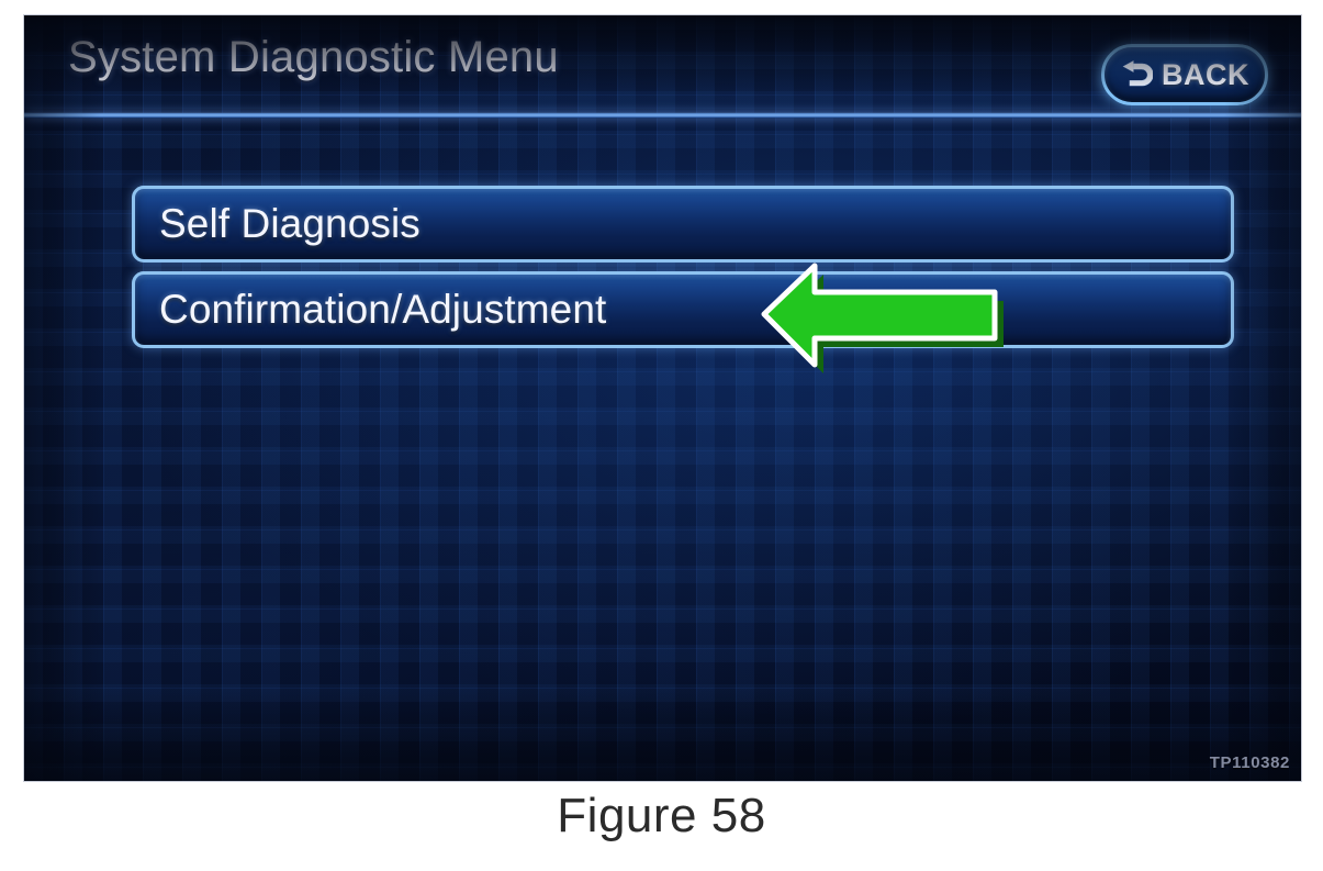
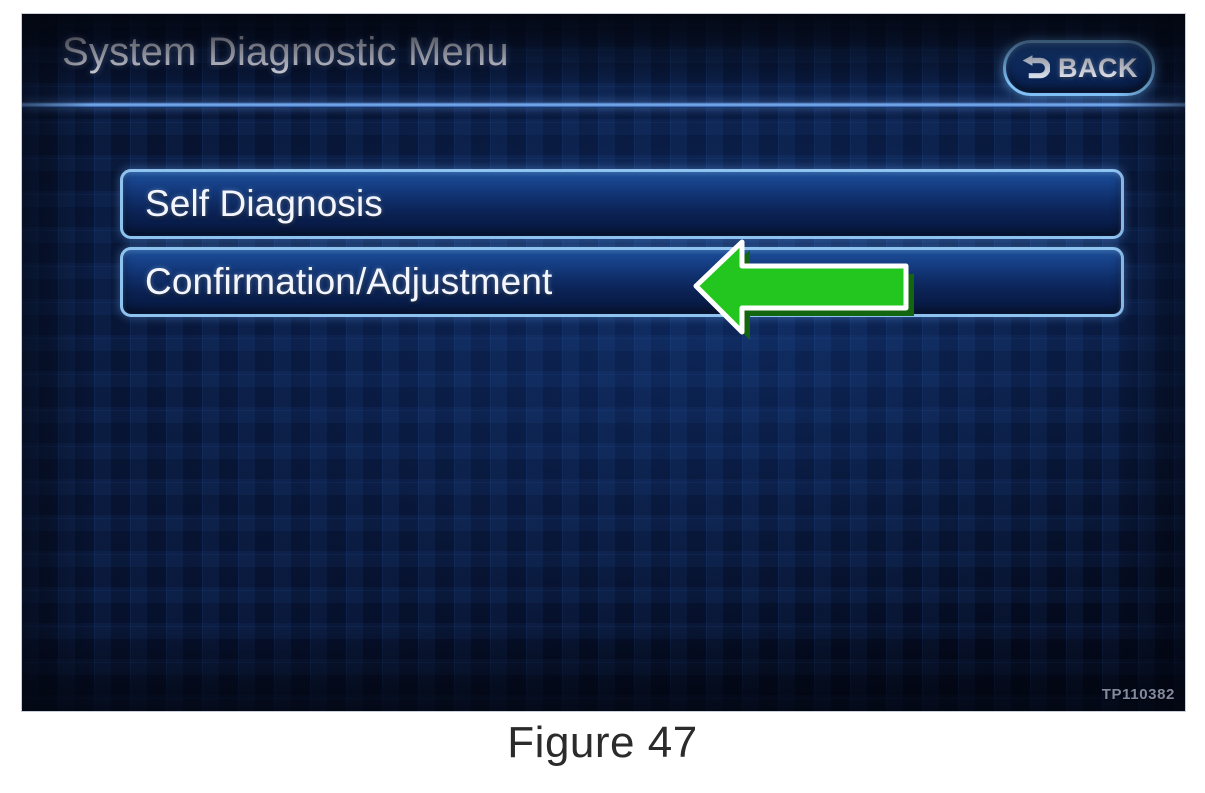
  TP110382
- Figure 58
+ Figure 47
